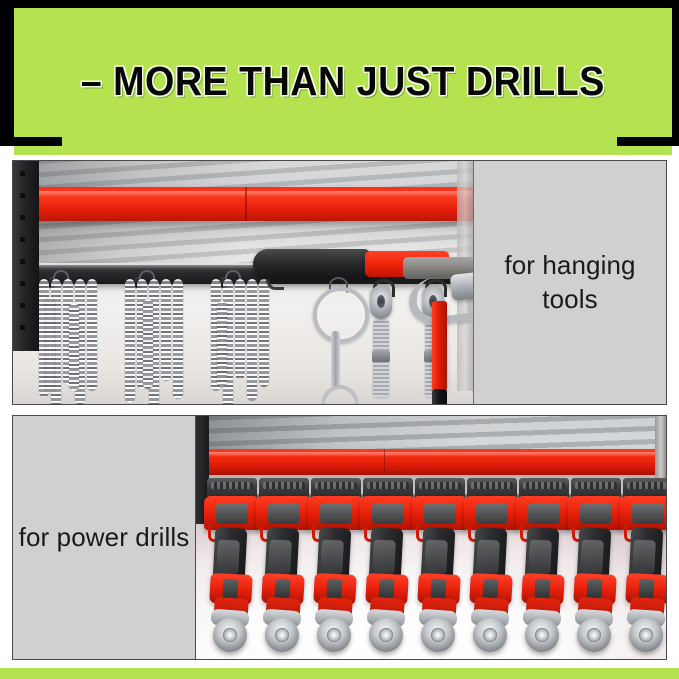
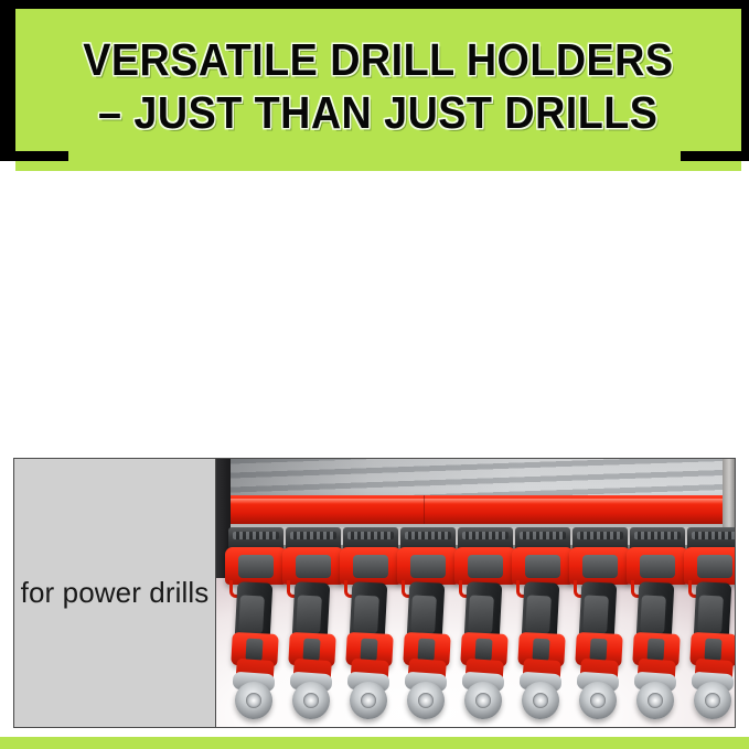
+ VERSATILE DRILL HOLDERS
- – MORE THAN JUST DRILLS
+ – JUST THAN JUST DRILLS
- for hanging tools
  for power drills
